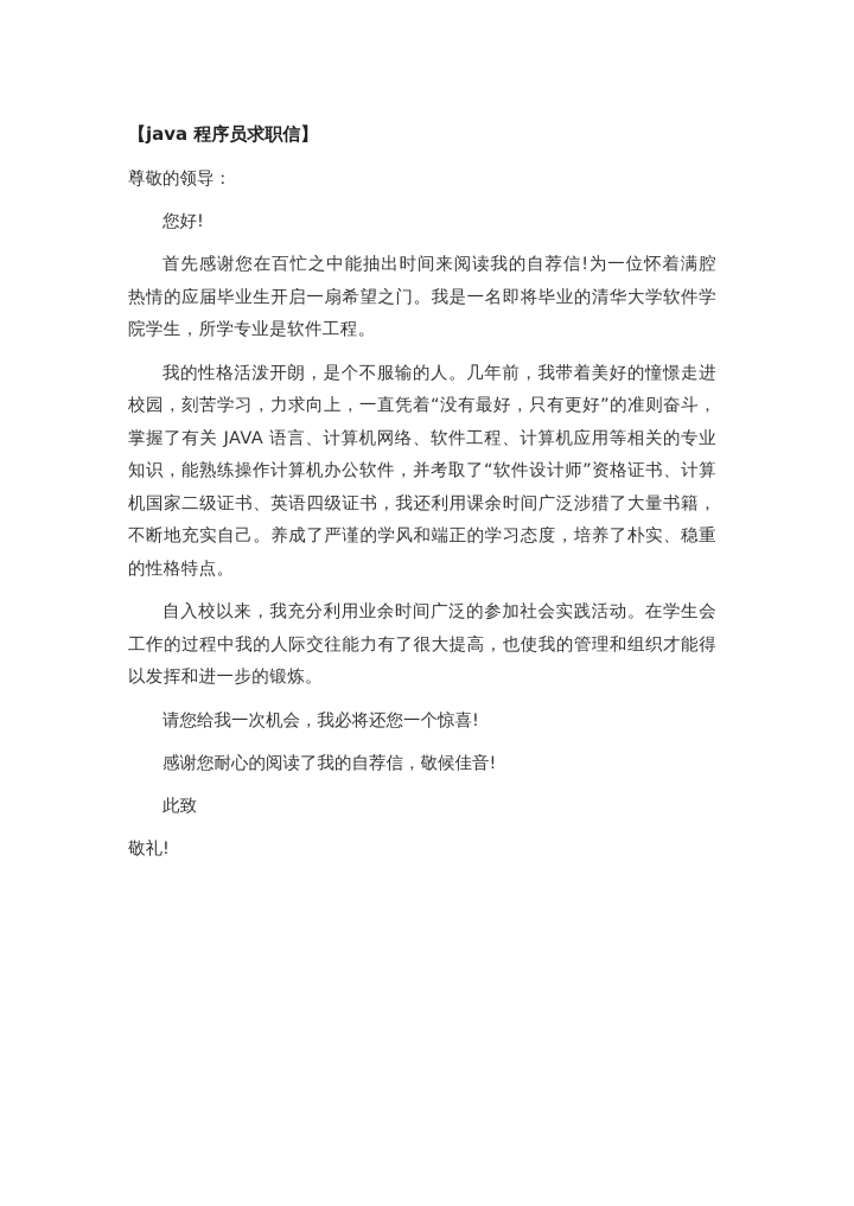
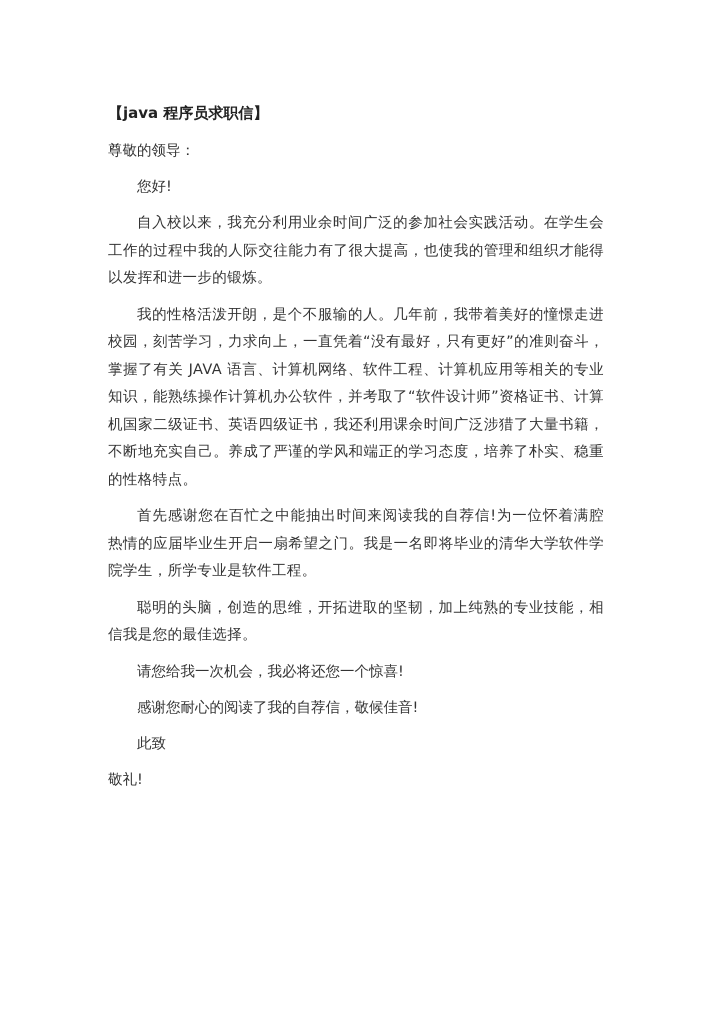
  【java 程序员求职信】
  尊敬的领导：
  您好!
- 首先感谢您在百忙之中能抽出时间来阅读我的自荐信!为一位怀着满腔热情的应届毕业生开启一扇希望之门。我是一名即将毕业的清华大学软件学院学生，所学专业是软件工程。
+ 自入校以来，我充分利用业余时间广泛的参加社会实践活动。在学生会工作的过程中我的人际交往能力有了很大提高，也使我的管理和组织才能得以发挥和进一步的锻炼。
  我的性格活泼开朗，是个不服输的人。几年前，我带着美好的憧憬走进校园，刻苦学习，力求向上，一直凭着“没有最好，只有更好”的准则奋斗，掌握了有关 JAVA 语言、计算机网络、软件工程、计算机应用等相关的专业知识，能熟练操作计算机办公软件，并考取了“软件设计师”资格证书、计算机国家二级证书、英语四级证书，我还利用课余时间广泛涉猎了大量书籍，不断地充实自己。养成了严谨的学风和端正的学习态度，培养了朴实、稳重的性格特点。
- 自入校以来，我充分利用业余时间广泛的参加社会实践活动。在学生会工作的过程中我的人际交往能力有了很大提高，也使我的管理和组织才能得以发挥和进一步的锻炼。
+ 首先感谢您在百忙之中能抽出时间来阅读我的自荐信!为一位怀着满腔热情的应届毕业生开启一扇希望之门。我是一名即将毕业的清华大学软件学院学生，所学专业是软件工程。
+ 聪明的头脑，创造的思维，开拓进取的坚韧，加上纯熟的专业技能，相信我是您的最佳选择。
  请您给我一次机会，我必将还您一个惊喜!
  感谢您耐心的阅读了我的自荐信，敬候佳音!
  此致
  敬礼!
